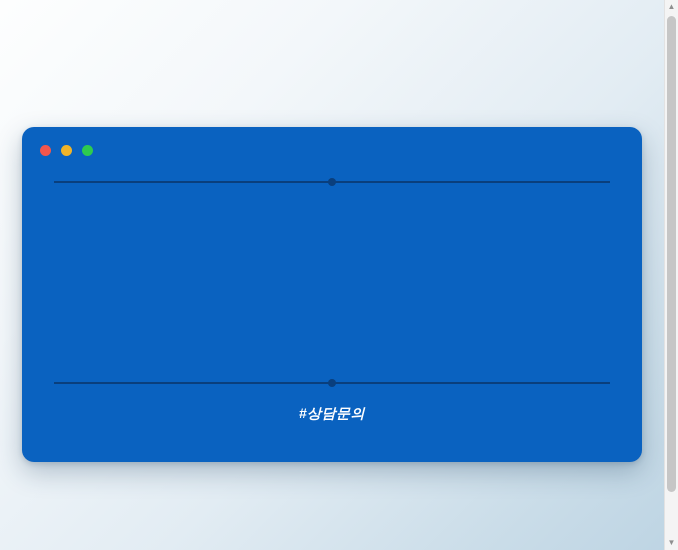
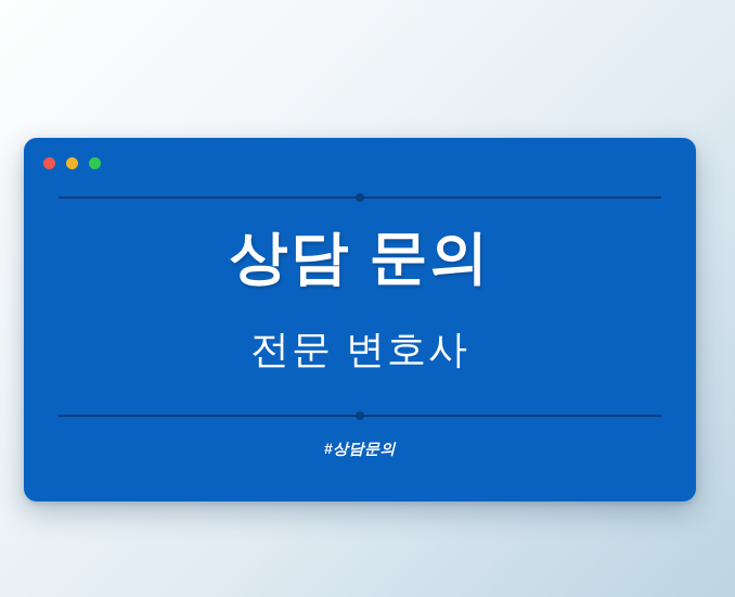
+ 상담 문의
+ 전문 변호사
  #상담문의
- ▲
- ▼
